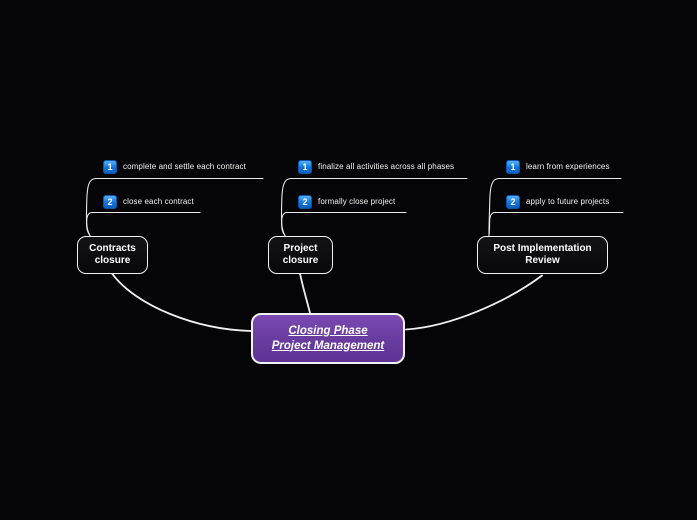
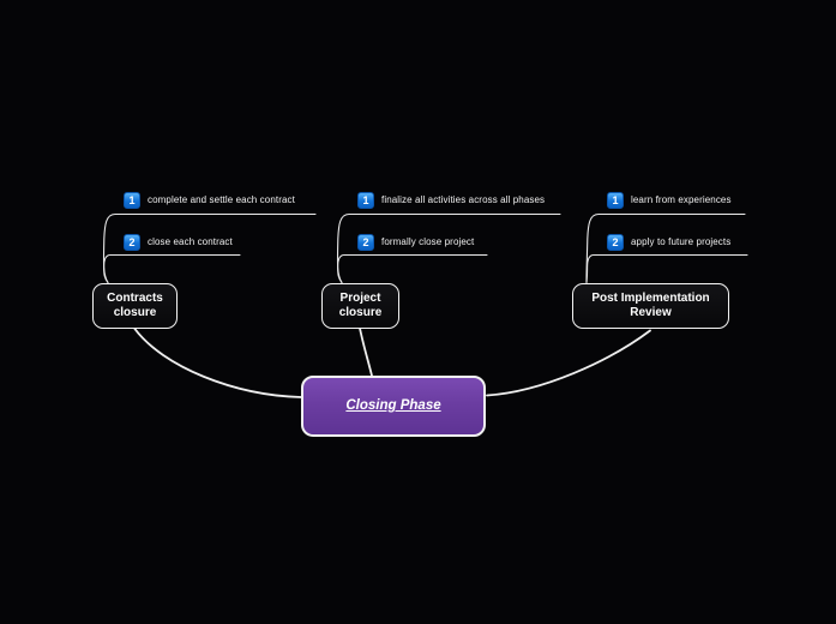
  1
  complete and settle each contract
  2
  close each contract
  1
  finalize all activities across all phases
  2
  formally close project
  1
  learn from experiences
  2
  apply to future projects
  Contracts
  closure
  Project
  closure
  Post Implementation
  Review
  Closing Phase
- Project Management
